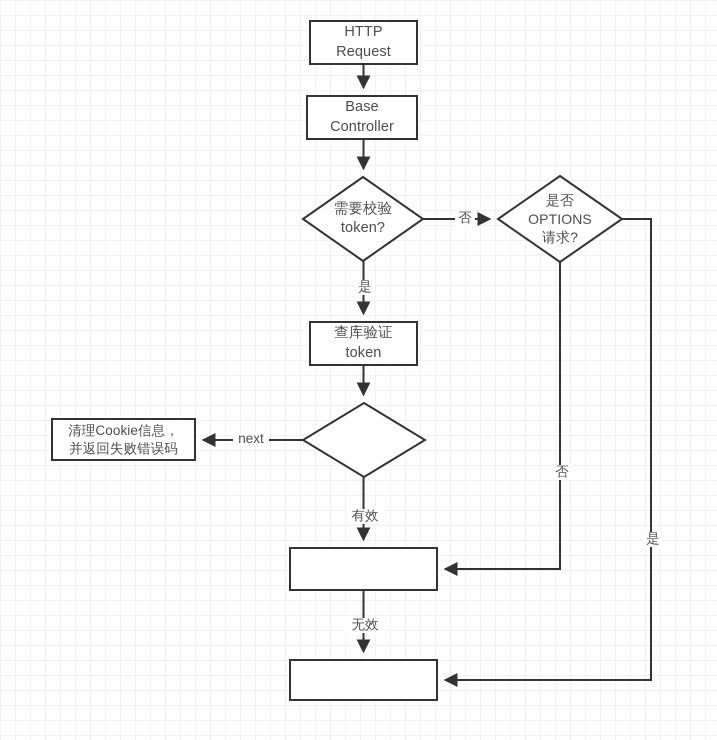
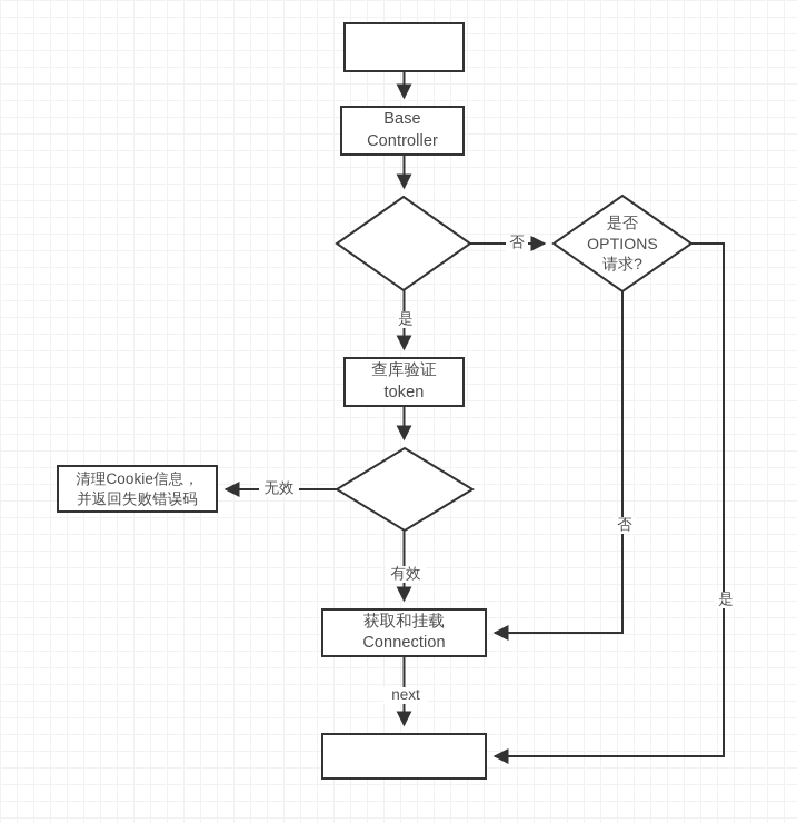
- HTTP
- Request
  Base
  Controller
- 需要校验
- token?
  是否
  OPTIONS
  请求?
  查库验证
  token
  清理Cookie信息，
  并返回失败错误码
+ 获取和挂载
+ Connection
  否
  是
- next
+ 无效
  有效
- 无效
+ next
  否
  是
